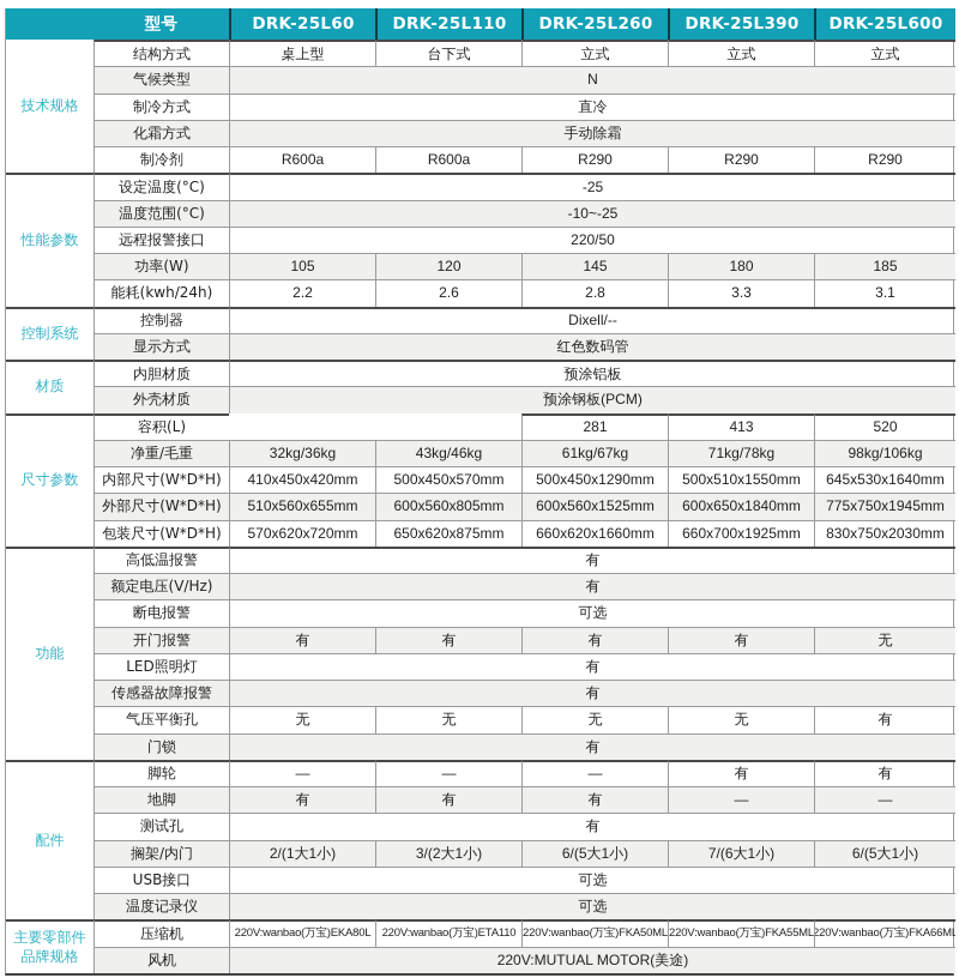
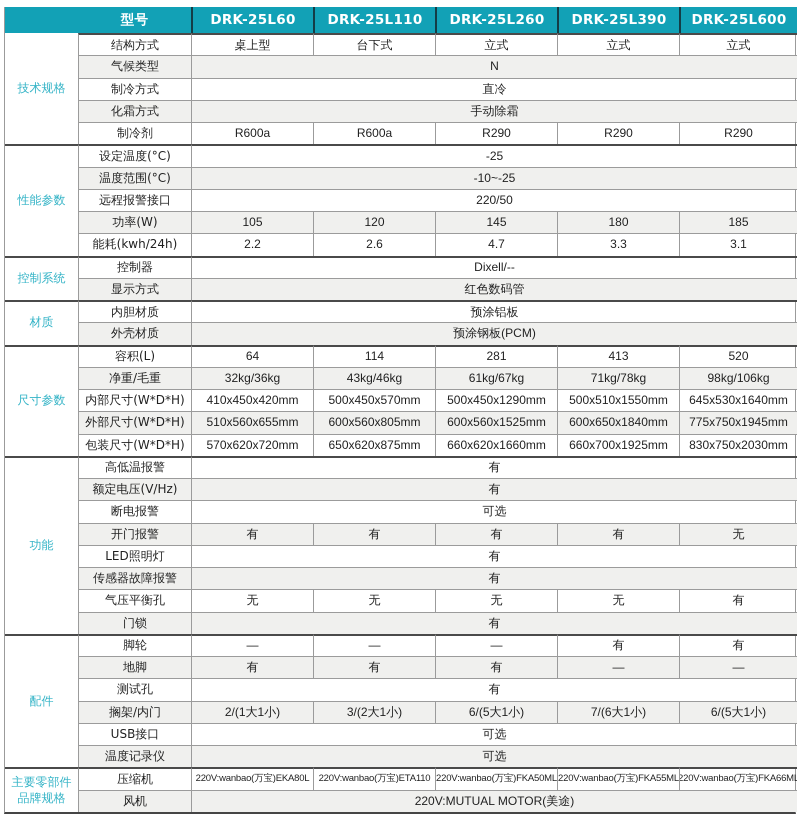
  型号
  DRK-25L60
  DRK-25L110
  DRK-25L260
  DRK-25L390
  DRK-25L600
  技术规格
  结构方式
  桌上型
  台下式
  立式
  立式
  立式
  气候类型
  N
  制冷方式
  直冷
  化霜方式
  手动除霜
  制冷剂
  R600a
  R600a
  R290
  R290
  R290
  性能参数
  设定温度(°C)
  -25
  温度范围(°C)
  -10~-25
  远程报警接口
  220/50
  功率(W)
  105
  120
  145
  180
  185
  能耗(kwh/24h)
  2.2
  2.6
- 2.8
+ 4.7
  3.3
  3.1
  控制系统
  控制器
  Dixell/--
  显示方式
  红色数码管
  材质
  内胆材质
  预涂铝板
  外壳材质
  预涂钢板(PCM)
  尺寸参数
  容积(L)
+ 64
+ 114
  281
  413
  520
  净重/毛重
  32kg/36kg
  43kg/46kg
  61kg/67kg
  71kg/78kg
  98kg/106kg
  内部尺寸(W*D*H)
  410x450x420mm
  500x450x570mm
  500x450x1290mm
  500x510x1550mm
  645x530x1640mm
  外部尺寸(W*D*H)
  510x560x655mm
  600x560x805mm
  600x560x1525mm
  600x650x1840mm
  775x750x1945mm
  包装尺寸(W*D*H)
  570x620x720mm
  650x620x875mm
  660x620x1660mm
  660x700x1925mm
  830x750x2030mm
  功能
  高低温报警
  有
  额定电压(V/Hz)
  有
  断电报警
  可选
  开门报警
  有
  有
  有
  有
  无
  LED照明灯
  有
  传感器故障报警
  有
  气压平衡孔
  无
  无
  无
  无
  有
  门锁
  有
  配件
  脚轮
  —
  —
  —
  有
  有
  地脚
  有
  有
  有
  —
  —
  测试孔
  有
  搁架/内门
  2/(1大1小)
  3/(2大1小)
  6/(5大1小)
  7/(6大1小)
  6/(5大1小)
  USB接口
  可选
  温度记录仪
  可选
  主要零部件品牌规格
  压缩机
  220V:wanbao(万宝)EKA80L
  220V:wanbao(万宝)ETA110
  220V:wanbao(万宝)FKA50ML
  220V:wanbao(万宝)FKA55ML
  220V:wanbao(万宝)FKA66ML
  风机
  220V:MUTUAL MOTOR(美途)
